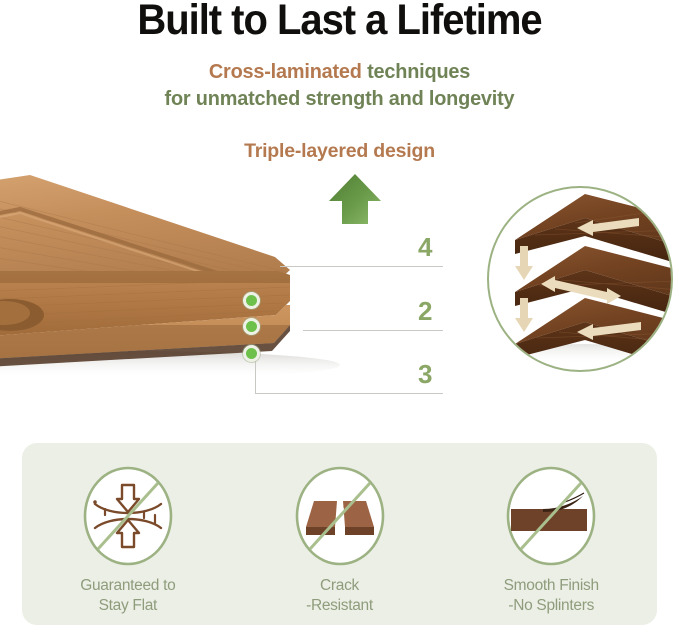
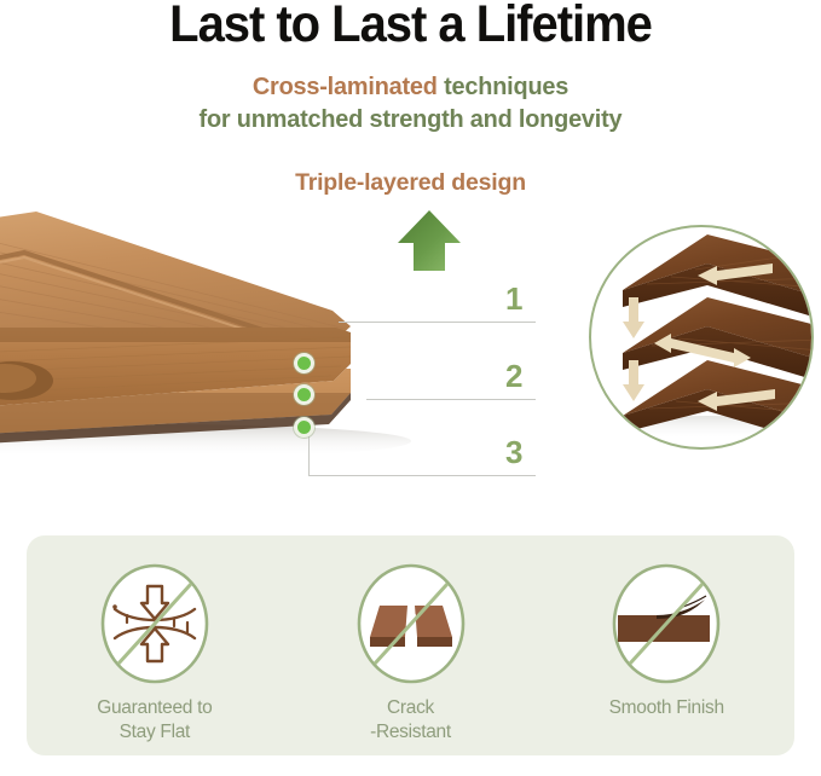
- Built to Last a Lifetime
+ Last to Last a Lifetime
  Cross-laminated techniques
  for unmatched strength and longevity
  Triple-layered design
- 4
+ 1
  2
  3
  Guaranteed to
  Stay Flat
  Crack
  -Resistant
  Smooth Finish
- -No Splinters
